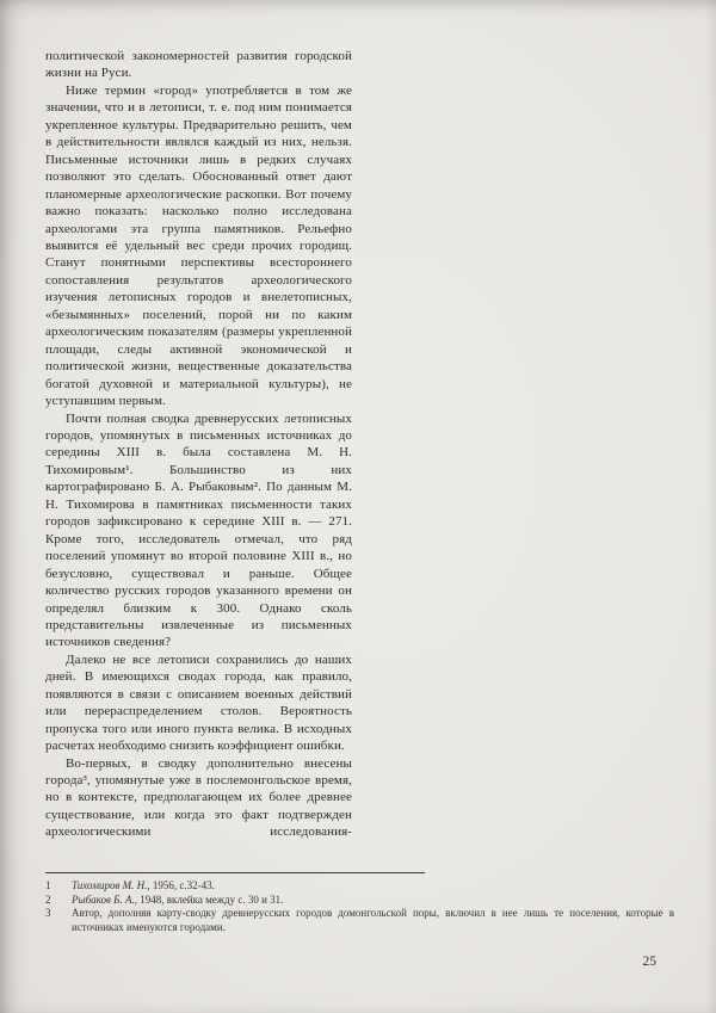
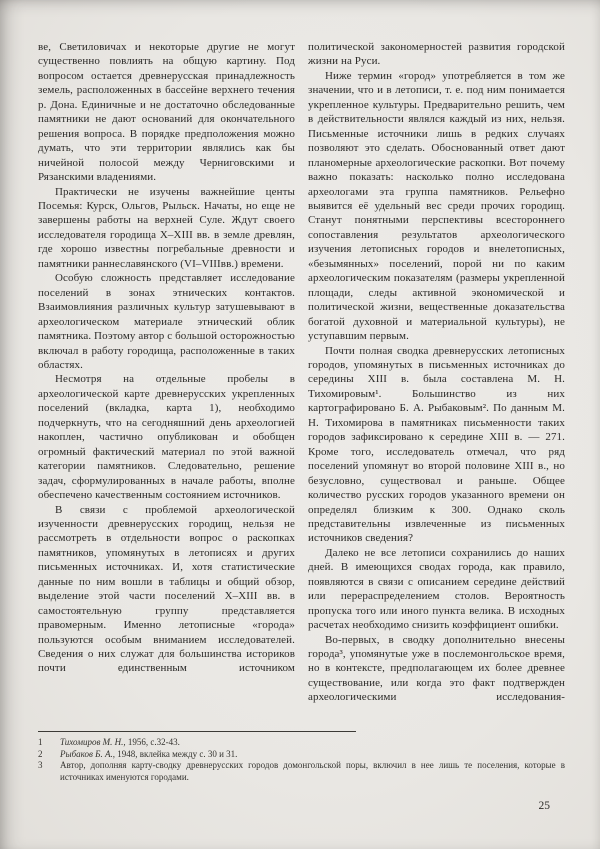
+ ве, Светиловичах и некоторые другие не могут существенно повлиять на общую картину. Под вопросом остается древнерусская принадлежность земель, расположенных в бассейне верхнего течения р. Дона. Единичные и не достаточно обследованные памятники не дают оснований для окончательного решения вопроса. В порядке предположения можно думать, что эти территории являлись как бы ничейной полосой между Черниговскими и Рязанскими владениями.
+ Практически не изучены важнейшие центы Посемья: Курск, Ольгов, Рыльск. Начаты, но еще не завершены работы на верхней Суле. Ждут своего исследователя городища X–XIII вв. в земле древлян, где хорошо известны погребальные древности и памятники раннеславянского (VI–VIIIвв.) времени.
+ Особую сложность представляет исследование поселений в зонах этнических контактов. Взаимовлияния различных культур затушевывают в археологическом материале этнический облик памятника. Поэтому автор с большой осторожностью включал в работу городища, расположенные в таких областях.
+ Несмотря на отдельные пробелы в археологической карте древнерусских укрепленных поселений (вкладка, карта 1), необходимо подчеркнуть, что на сегодняшний день археологией накоплен, частично опубликован и обобщен огромный фактический материал по этой важной категории памятников. Следовательно, решение задач, сформулированных в начале работы, вполне обеспечено качественным состоянием источников.
+ В связи с проблемой археологической изученности древнерусских городищ, нельзя не рассмотреть в отдельности вопрос о раскопках памятников, упомянутых в летописях и других письменных источниках. И, хотя статистические данные по ним вошли в таблицы и общий обзор, выделение этой части поселений X–XIII вв. в самостоятельную группу представляется правомерным. Именно летописные «города» пользуются особым вниманием исследователей. Сведения о них служат для большинства историков почти единственным источником
  политической закономерностей развития городской жизни на Руси.
  Ниже термин «город» употребляется в том же значении, что и в летописи, т. е. под ним понимается укрепленное культуры. Предварительно решить, чем в действительности являлся каждый из них, нельзя. Письменные источники лишь в редких случаях позволяют это сделать. Обоснованный ответ дают планомерные археологические раскопки. Вот почему важно показать: насколько полно исследована археологами эта группа памятников. Рельефно выявится её удельный вес среди прочих городищ. Станут понятными перспективы всестороннего сопоставления результатов археологического изучения летописных городов и внелетописных, «безымянных» поселений, порой ни по каким археологическим показателям (размеры укрепленной площади, следы активной экономической и политической жизни, вещественные доказательства богатой духовной и материальной культуры), не уступавшим первым.
  Почти полная сводка древнерусских летописных городов, упомянутых в письменных источниках до середины XIII в. была составлена М. Н. Тихомировым¹. Большинство из них картографировано Б. А. Рыбаковым². По данным М. Н. Тихомирова в памятниках письменности таких городов зафиксировано к середине XIII в. — 271. Кроме того, исследователь отмечал, что ряд поселений упомянут во второй половине XIII в., но безусловно, существовал и раньше. Общее количество русских городов указанного времени он определял близким к 300. Однако сколь представительны извлеченные из письменных источников сведения?
- Далеко не все летописи сохранились до наших дней. В имеющихся сводах города, как правило, появляются в связи с описанием военных действий или перераспределением столов. Вероятность пропуска того или иного пункта велика. В исходных расчетах необходимо снизить коэффициент ошибки.
+ Далеко не все летописи сохранились до наших дней. В имеющихся сводах города, как правило, появляются в связи с описанием середине действий или перераспределением столов. Вероятность пропуска того или иного пункта велика. В исходных расчетах необходимо снизить коэффициент ошибки.
  Во-первых, в сводку дополнительно внесены города³, упомянутые уже в послемонгольское время, но в контексте, предполагающем их более древнее существование, или когда это факт подтвержден археологическими исследования-
  1
  Тихомиров М. Н., 1956, с.32-43.
  2
  Рыбаков Б. А., 1948, вклейка между с. 30 и 31.
  3
  Автор, дополняя карту-сводку древнерусских городов домонгольской поры, включил в нее лишь те поселения, которые в источниках именуются городами.
  25
